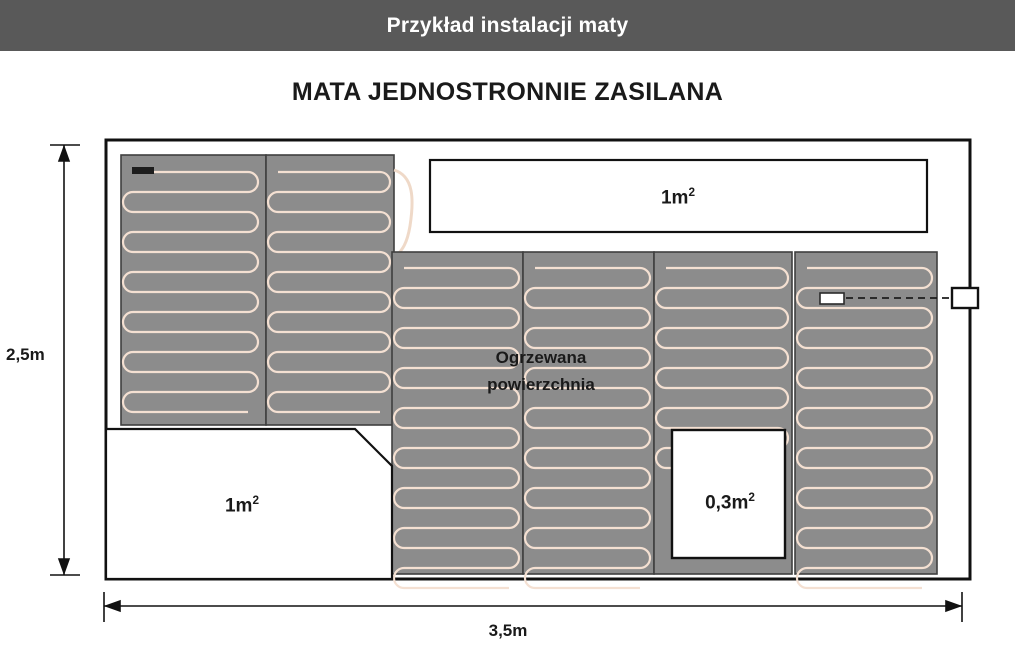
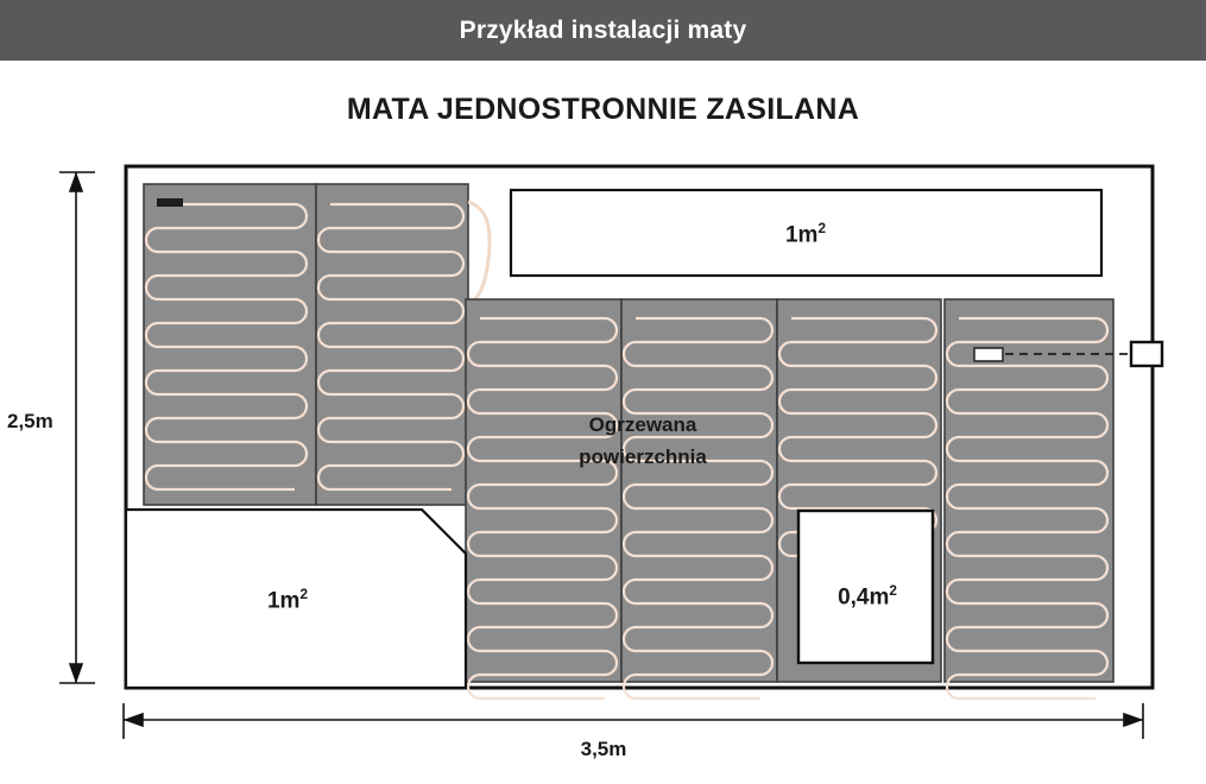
  Przykład instalacji maty
  MATA JEDNOSTRONNIE ZASILANA
  2,5m
  3,5m
  1m2
  1m2
- 0,3m2
+ 0,4m2
  Ogrzewana
  powierzchnia
